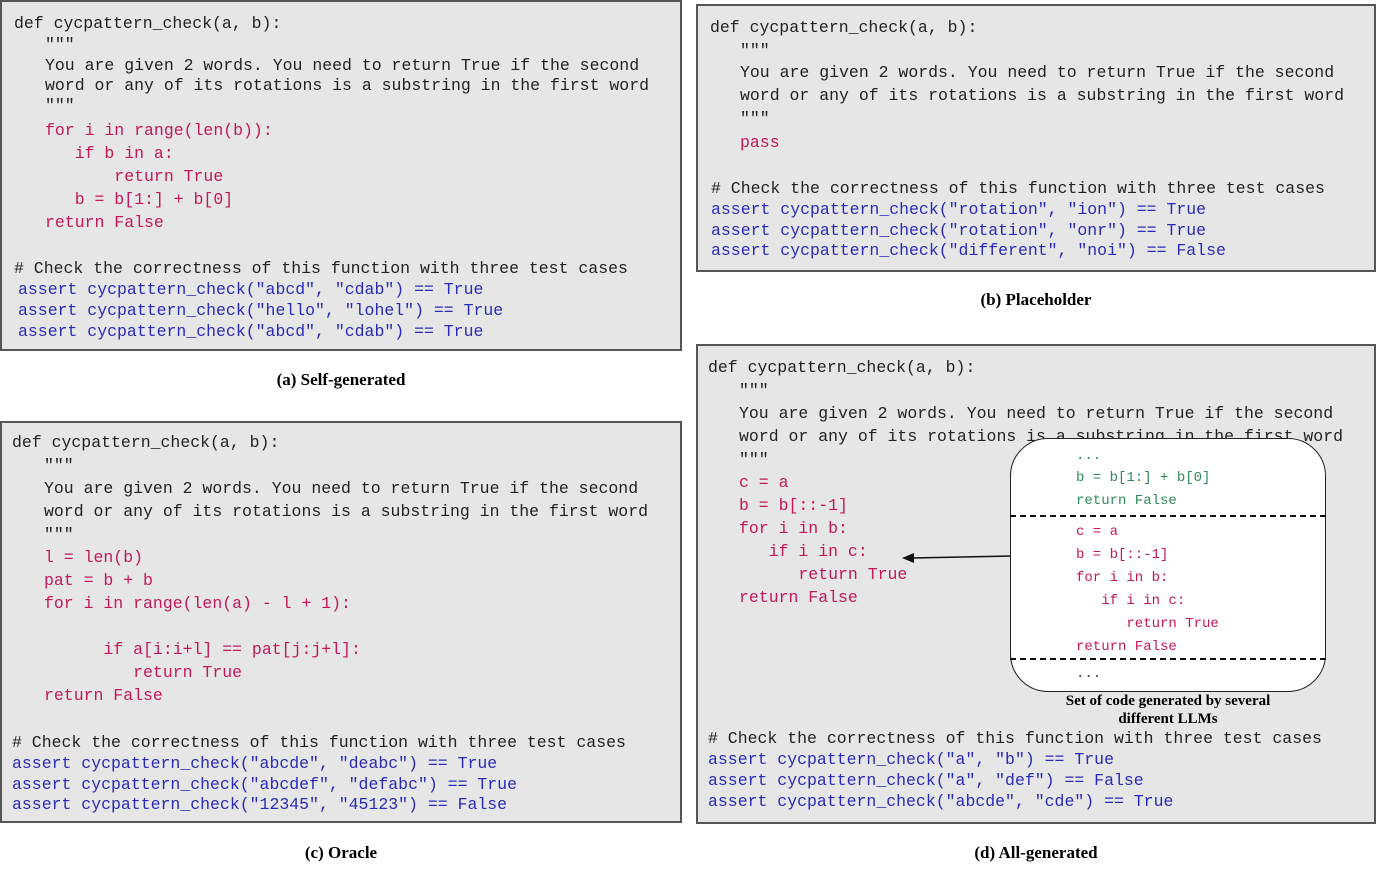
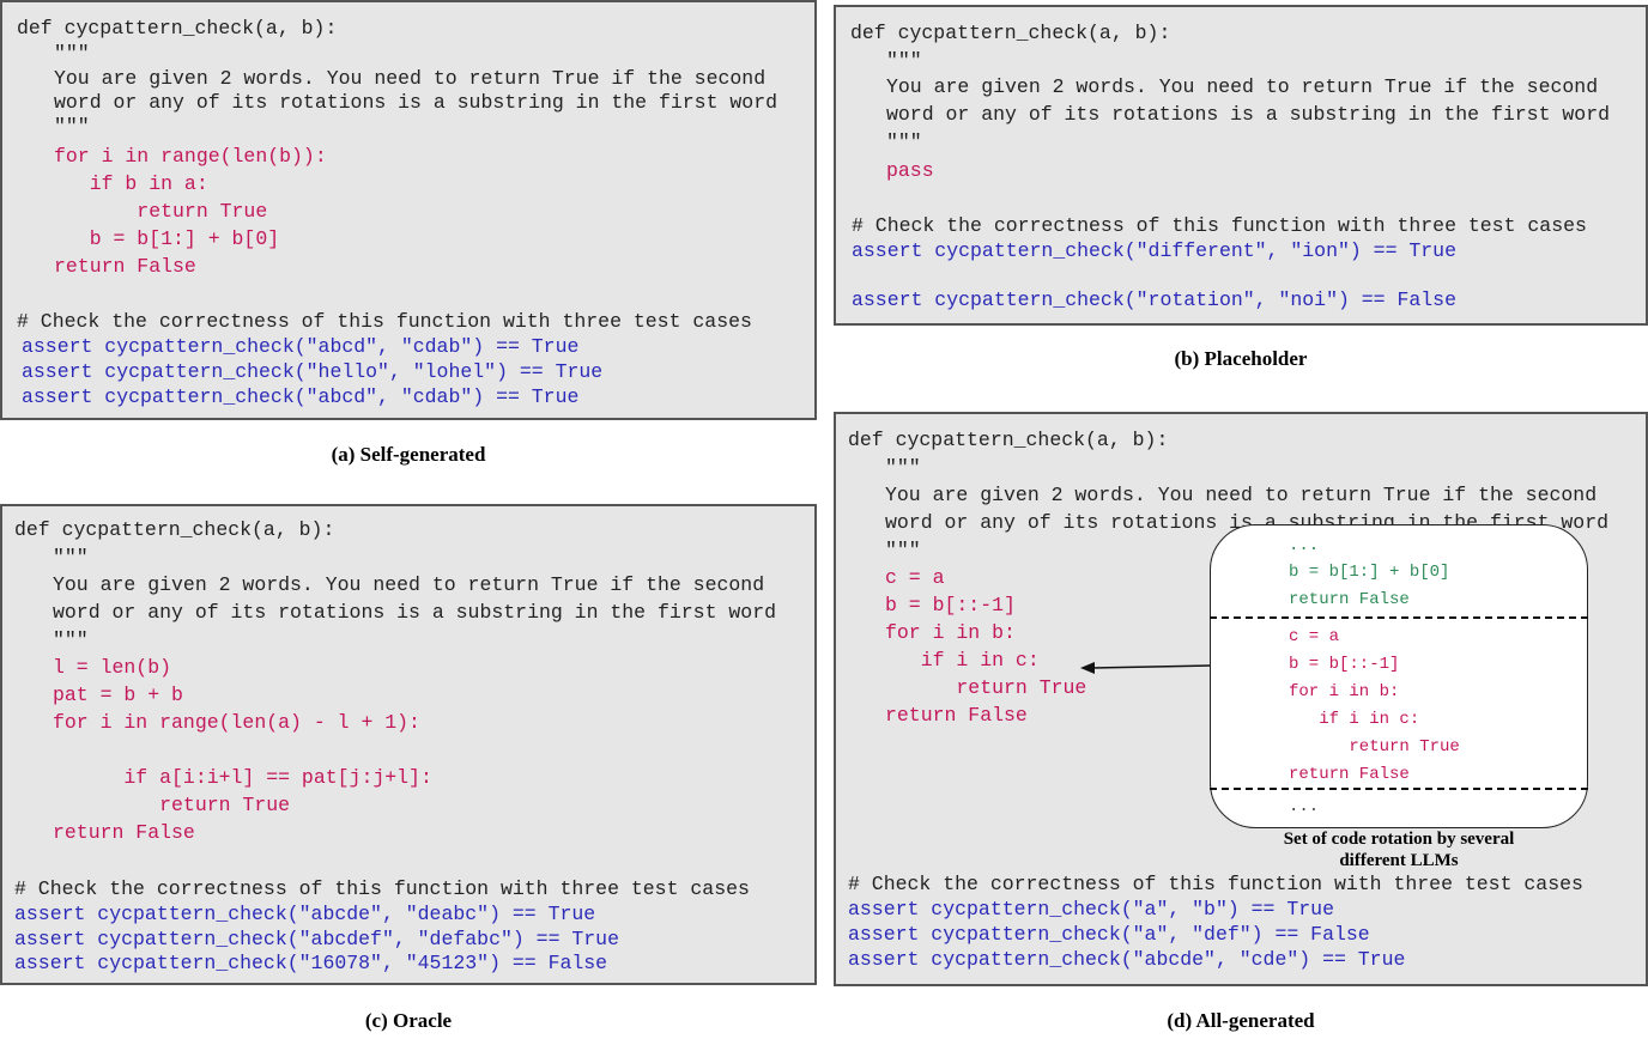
  def cycpattern_check(a, b):
  """
  You are given 2 words. You need to return True if the second
  word or any of its rotations is a substring in the first word
  """
  for i in range(len(b)):
  if b in a:
  return True
  b = b[1:] + b[0]
  return False
  # Check the correctness of this function with three test cases
  assert cycpattern_check("abcd", "cdab") == True
  assert cycpattern_check("hello", "lohel") == True
  assert cycpattern_check("abcd", "cdab") == True
  (a) Self-generated
  def cycpattern_check(a, b):
  """
  You are given 2 words. You need to return True if the second
  word or any of its rotations is a substring in the first word
  """
  pass
  # Check the correctness of this function with three test cases
- assert cycpattern_check("rotation", "ion") == True
+ assert cycpattern_check("different", "ion") == True
- assert cycpattern_check("rotation", "onr") == True
- assert cycpattern_check("different", "noi") == False
+ assert cycpattern_check("rotation", "noi") == False
  (b) Placeholder
  def cycpattern_check(a, b):
  """
  You are given 2 words. You need to return True if the second
  word or any of its rotations is a substring in the first word
  """
  l = len(b)
  pat = b + b
  for i in range(len(a) - l + 1):
  if a[i:i+l] == pat[j:j+l]:
  return True
  return False
  # Check the correctness of this function with three test cases
  assert cycpattern_check("abcde", "deabc") == True
  assert cycpattern_check("abcdef", "defabc") == True
- assert cycpattern_check("12345", "45123") == False
+ assert cycpattern_check("16078", "45123") == False
  (c) Oracle
  def cycpattern_check(a, b):
  """
  You are given 2 words. You need to return True if the second
  word or any of its rotations is a substring in the first word
  """
  c = a
  b = b[::-1]
  for i in b:
  if i in c:
  return True
  return False
  ...
  b = b[1:] + b[0]
  return False
  c = a
  b = b[::-1]
  for i in b:
  if i in c:
  return True
  return False
  ...
- Set of code generated by several
+ Set of code rotation by several
  different LLMs
  # Check the correctness of this function with three test cases
  assert cycpattern_check("a", "b") == True
  assert cycpattern_check("a", "def") == False
  assert cycpattern_check("abcde", "cde") == True
  (d) All-generated
